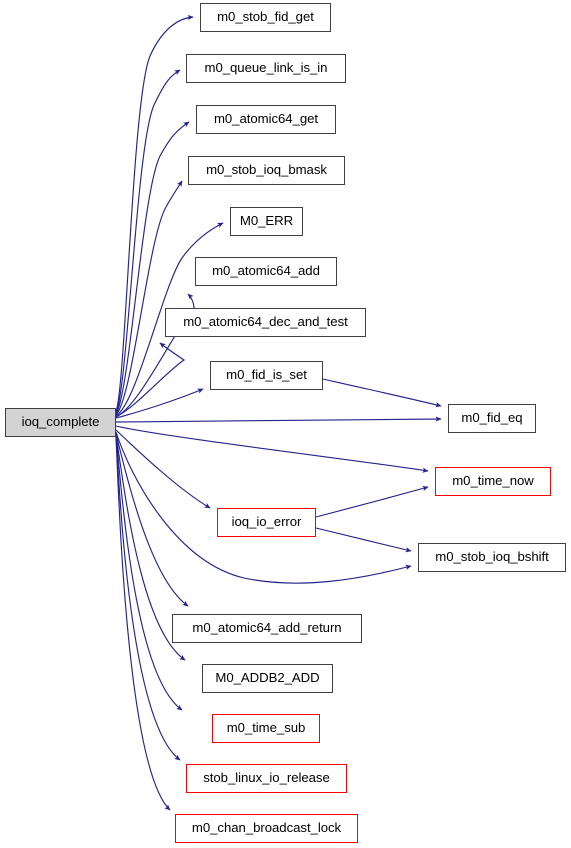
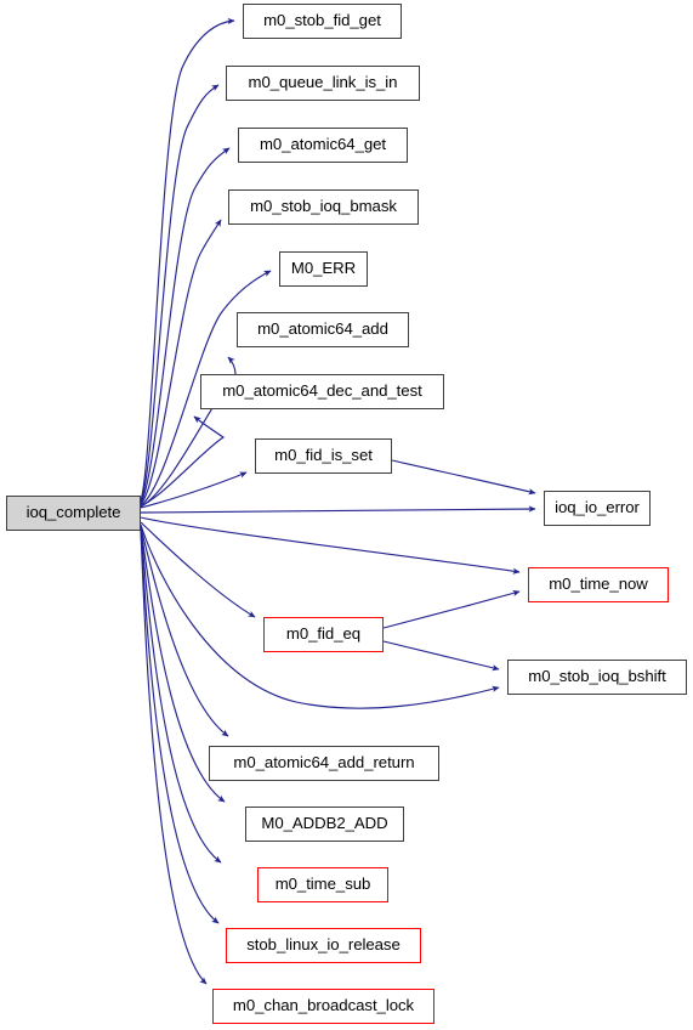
  ioq_complete
  m0_stob_fid_get
  m0_queue_link_is_in
  m0_atomic64_get
  m0_stob_ioq_bmask
  M0_ERR
  m0_atomic64_add
  m0_atomic64_dec_and_test
  m0_fid_is_set
- m0_fid_eq
+ ioq_io_error
  m0_time_now
- ioq_io_error
+ m0_fid_eq
  m0_stob_ioq_bshift
  m0_atomic64_add_return
  M0_ADDB2_ADD
  m0_time_sub
  stob_linux_io_release
  m0_chan_broadcast_lock
